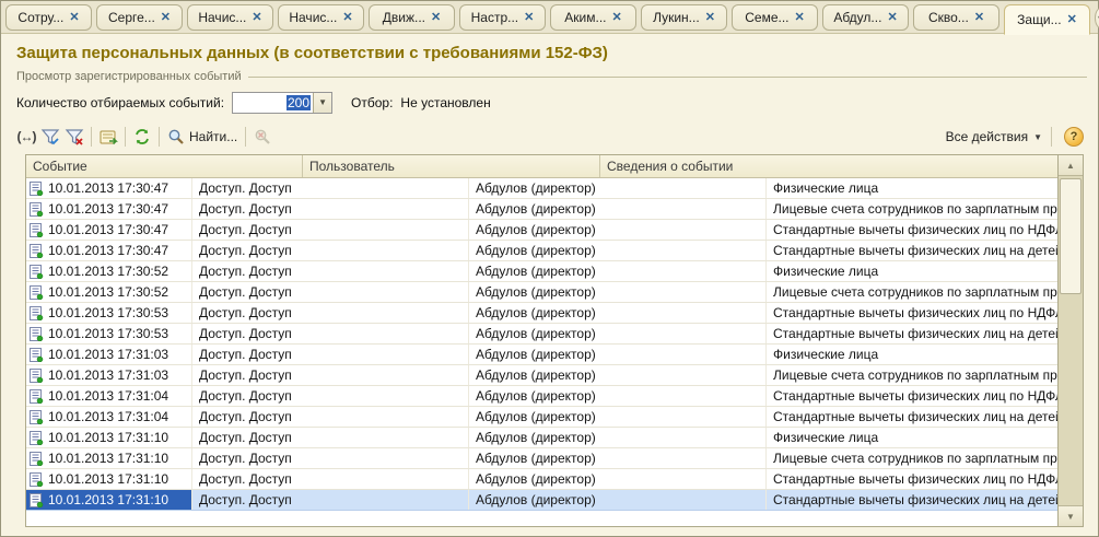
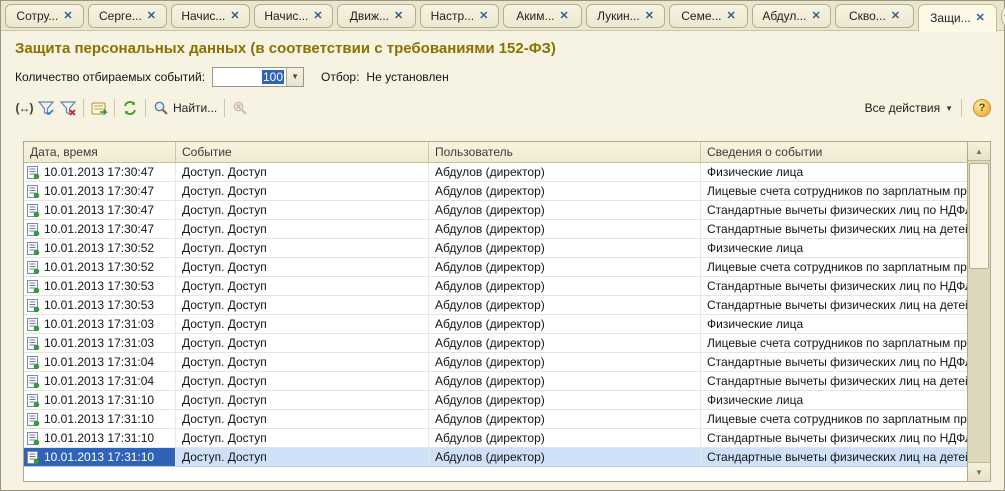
  Сотру...
  ✕
  Серге...
  ✕
  Начис...
  ✕
  Начис...
  ✕
  Движ...
  ✕
  Настр...
  ✕
  Аким...
  ✕
  Лукин...
  ✕
  Семе...
  ✕
  Абдул...
  ✕
  Скво...
  ✕
  Защи...
  ✕
  Защита персональных данных (в соответствии с требованиями 152-ФЗ)
- Просмотр зарегистрированных событий
  Количество отбираемых событий:
- 200
+ 100
  ▼
  Отбор:
  Не установлен
  (↔)
  Найти...
  Все действия
  ▼
  ?
+ Дата, время
  Событие
  Пользователь
  Сведения о событии
  10.01.2013 17:30:47
  Доступ. Доступ
  Абдулов (директор)
  Физические лица
  10.01.2013 17:30:47
  Доступ. Доступ
  Абдулов (директор)
  Лицевые счета сотрудников по зарплатным пр
  10.01.2013 17:30:47
  Доступ. Доступ
  Абдулов (директор)
  Стандартные вычеты физических лиц по НДФ
  10.01.2013 17:30:47
  Доступ. Доступ
  Абдулов (директор)
  Стандартные вычеты физических лиц на дете
  10.01.2013 17:30:52
  Доступ. Доступ
  Абдулов (директор)
  Физические лица
  10.01.2013 17:30:52
  Доступ. Доступ
  Абдулов (директор)
  Лицевые счета сотрудников по зарплатным пр
  10.01.2013 17:30:53
  Доступ. Доступ
  Абдулов (директор)
  Стандартные вычеты физических лиц по НДФ
  10.01.2013 17:30:53
  Доступ. Доступ
  Абдулов (директор)
  Стандартные вычеты физических лиц на дете
  10.01.2013 17:31:03
  Доступ. Доступ
  Абдулов (директор)
  Физические лица
  10.01.2013 17:31:03
  Доступ. Доступ
  Абдулов (директор)
  Лицевые счета сотрудников по зарплатным пр
  10.01.2013 17:31:04
  Доступ. Доступ
  Абдулов (директор)
  Стандартные вычеты физических лиц по НДФ
  10.01.2013 17:31:04
  Доступ. Доступ
  Абдулов (директор)
  Стандартные вычеты физических лиц на дете
  10.01.2013 17:31:10
  Доступ. Доступ
  Абдулов (директор)
  Физические лица
  10.01.2013 17:31:10
  Доступ. Доступ
  Абдулов (директор)
  Лицевые счета сотрудников по зарплатным пр
  10.01.2013 17:31:10
  Доступ. Доступ
  Абдулов (директор)
  Стандартные вычеты физических лиц по НДФ
  10.01.2013 17:31:10
  Доступ. Доступ
  Абдулов (директор)
  Стандартные вычеты физических лиц на дете
  ▲
  ▼
